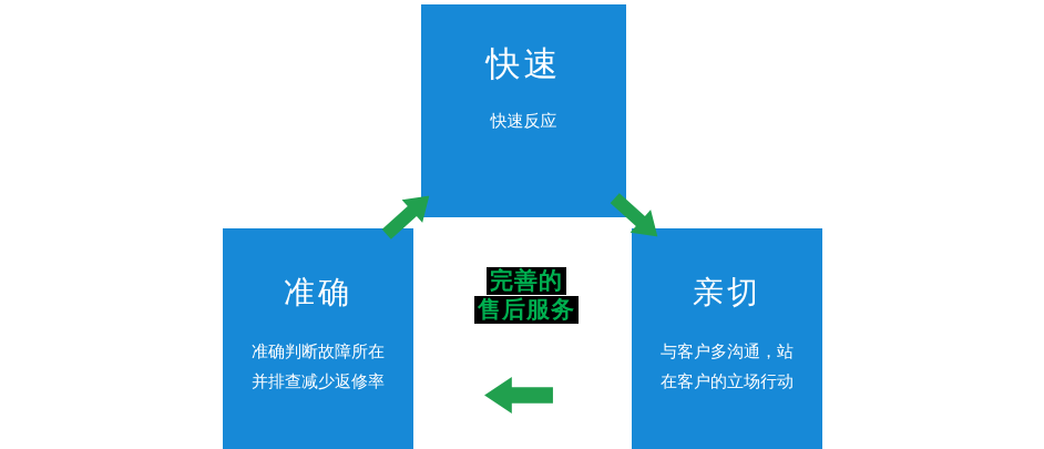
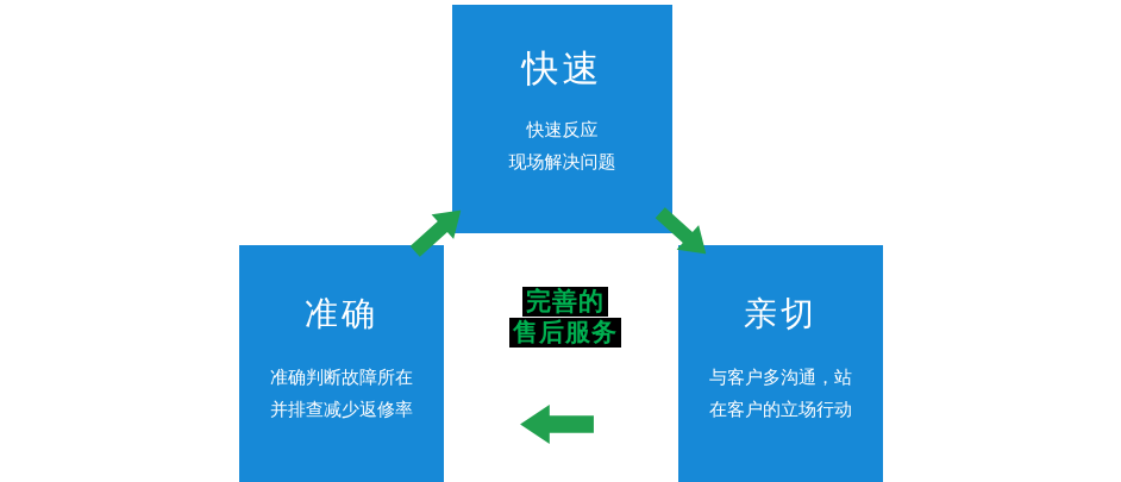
  快速
  快速反应
+ 现场解决问题
  准确
  准确判断故障所在
  并排查减少返修率
  亲切
  与客户多沟通，站
  在客户的立场行动
  完善的
  售后服务
